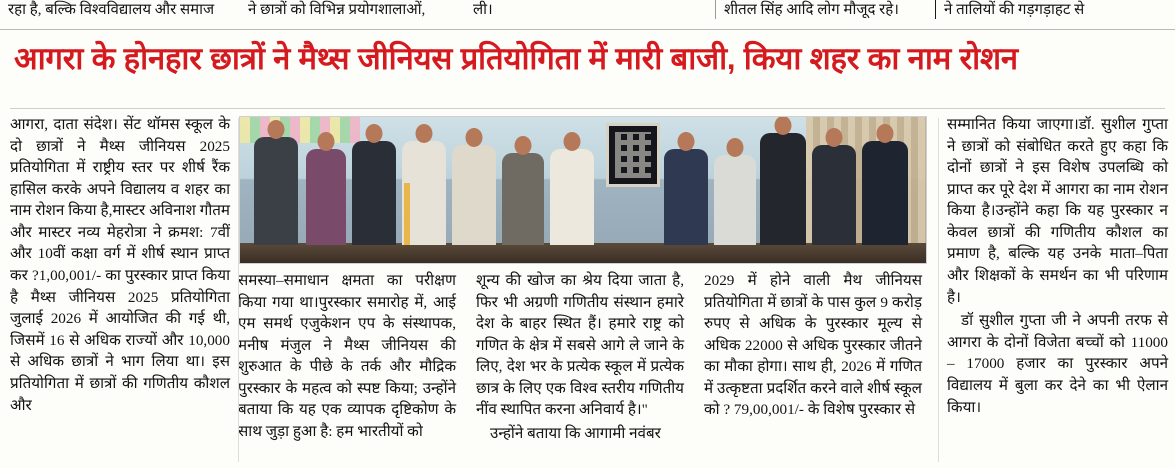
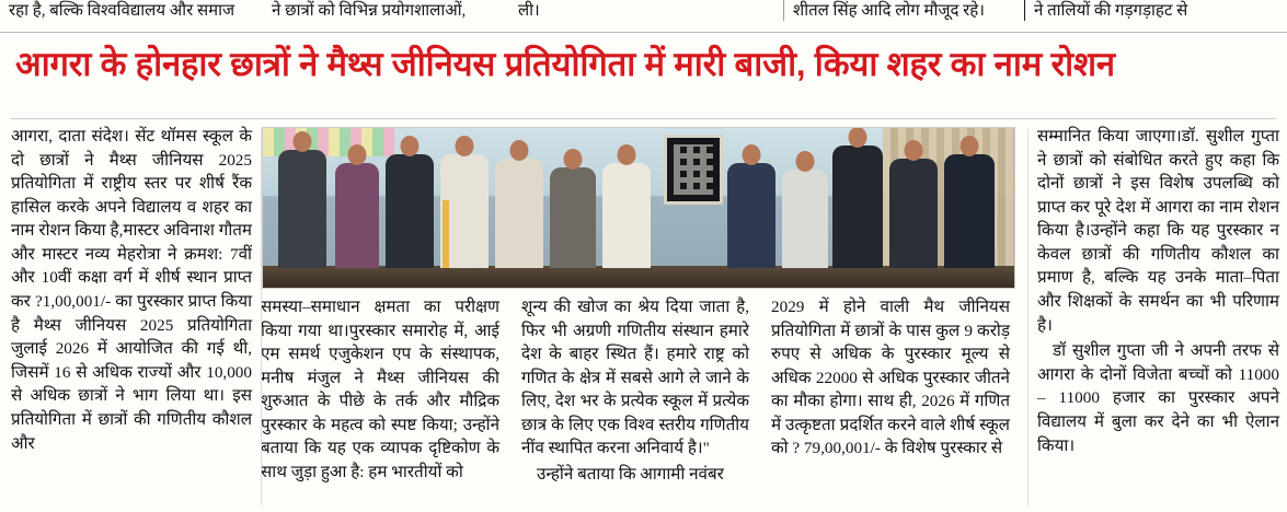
  रहा है, बल्कि विश्वविद्यालय और समाज
  ने छात्रों को विभिन्न प्रयोगशालाओं,
  ली।
  शीतल सिंह आदि लोग मौजूद रहे।
  ने तालियों की गड़गड़ाहट से
  आगरा के होनहार छात्रों ने मैथ्स जीनियस प्रतियोगिता में मारी बाजी, किया शहर का नाम रोशन
  आगरा, दाता संदेश। सेंट थॉमस स्कूल के दो छात्रों ने मैथ्स जीनियस 2025 प्रतियोगिता में राष्ट्रीय स्तर पर शीर्ष रैंक हासिल करके अपने विद्यालय व शहर का नाम रोशन किया है,मास्टर अविनाश गौतम और मास्टर नव्य मेहरोत्रा ने क्रमश: 7वीं और 10वीं कक्षा वर्ग में शीर्ष स्थान प्राप्त कर ?1,00,001/- का पुरस्कार प्राप्त किया है मैथ्स जीनियस 2025 प्रतियोगिता जुलाई 2026 में आयोजित की गई थी, जिसमें 16 से अधिक राज्यों और 10,000 से अधिक छात्रों ने भाग लिया था। इस प्रतियोगिता में छात्रों की गणितीय कौशल और
  समस्या–समाधान क्षमता का परीक्षण किया गया था।पुरस्कार समारोह में, आई एम समर्थ एजुकेशन एप के संस्थापक, मनीष मंजुल ने मैथ्स जीनियस की शुरुआत के पीछे के तर्क और मौद्रिक पुरस्कार के महत्व को स्पष्ट किया; उन्होंने बताया कि यह एक व्यापक दृष्टिकोण के साथ जुड़ा हुआ है: हम भारतीयों को
  शून्य की खोज का श्रेय दिया जाता है, फिर भी अग्रणी गणितीय संस्थान हमारे देश के बाहर स्थित हैं। हमारे राष्ट्र को गणित के क्षेत्र में सबसे आगे ले जाने के लिए, देश भर के प्रत्येक स्कूल में प्रत्येक छात्र के लिए एक विश्व स्तरीय गणितीय नींव स्थापित करना अनिवार्य है।"
  उन्होंने बताया कि आगामी नवंबर
  2029 में होने वाली मैथ जीनियस प्रतियोगिता में छात्रों के पास कुल 9 करोड़ रुपए से अधिक के पुरस्कार मूल्य से अधिक 22000 से अधिक पुरस्कार जीतने का मौका होगा। साथ ही, 2026 में गणित में उत्कृष्टता प्रदर्शित करने वाले शीर्ष स्कूल को ? 79,00,001/- के विशेष पुरस्कार से
  सम्मानित किया जाएगा।डॉ. सुशील गुप्ता ने छात्रों को संबोधित करते हुए कहा कि दोनों छात्रों ने इस विशेष उपलब्धि को प्राप्त कर पूरे देश में आगरा का नाम रोशन किया है।उन्होंने कहा कि यह पुरस्कार न केवल छात्रों की गणितीय कौशल का प्रमाण है, बल्कि यह उनके माता–पिता और शिक्षकों के समर्थन का भी परिणाम है।
- डॉ सुशील गुप्ता जी ने अपनी तरफ से आगरा के दोनों विजेता बच्चों को 11000 – 17000 हजार का पुरस्कार अपने विद्यालय में बुला कर देने का भी ऐलान किया।
+ डॉ सुशील गुप्ता जी ने अपनी तरफ से आगरा के दोनों विजेता बच्चों को 11000 – 11000 हजार का पुरस्कार अपने विद्यालय में बुला कर देने का भी ऐलान किया।
